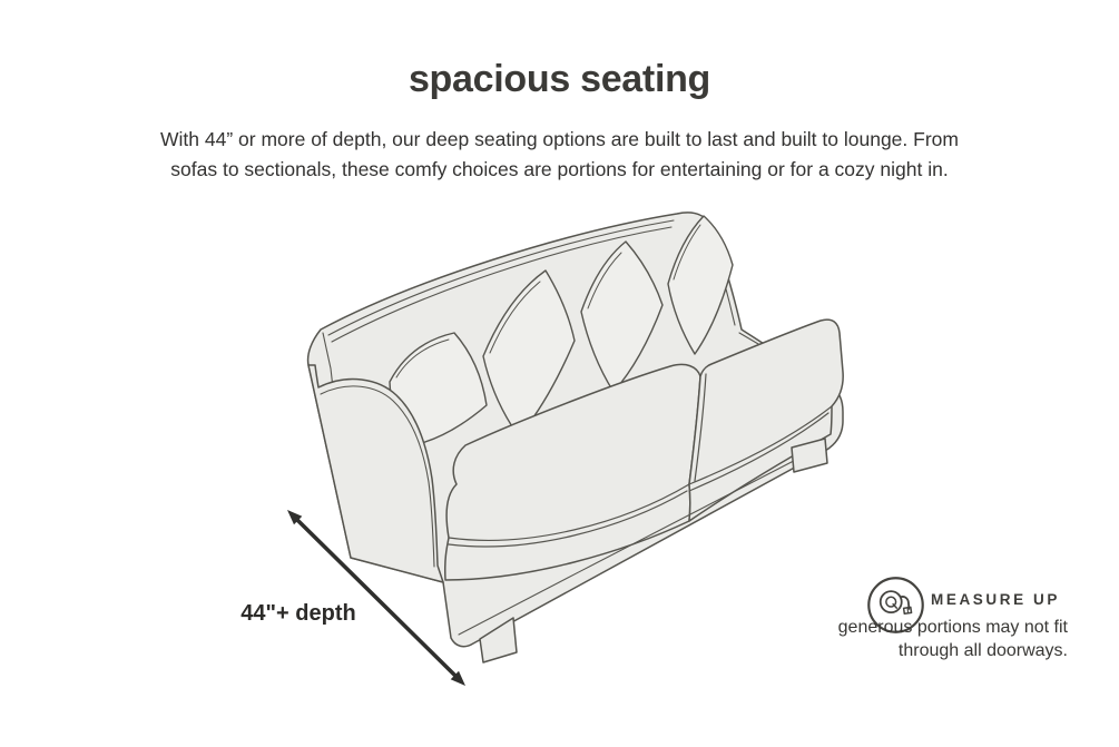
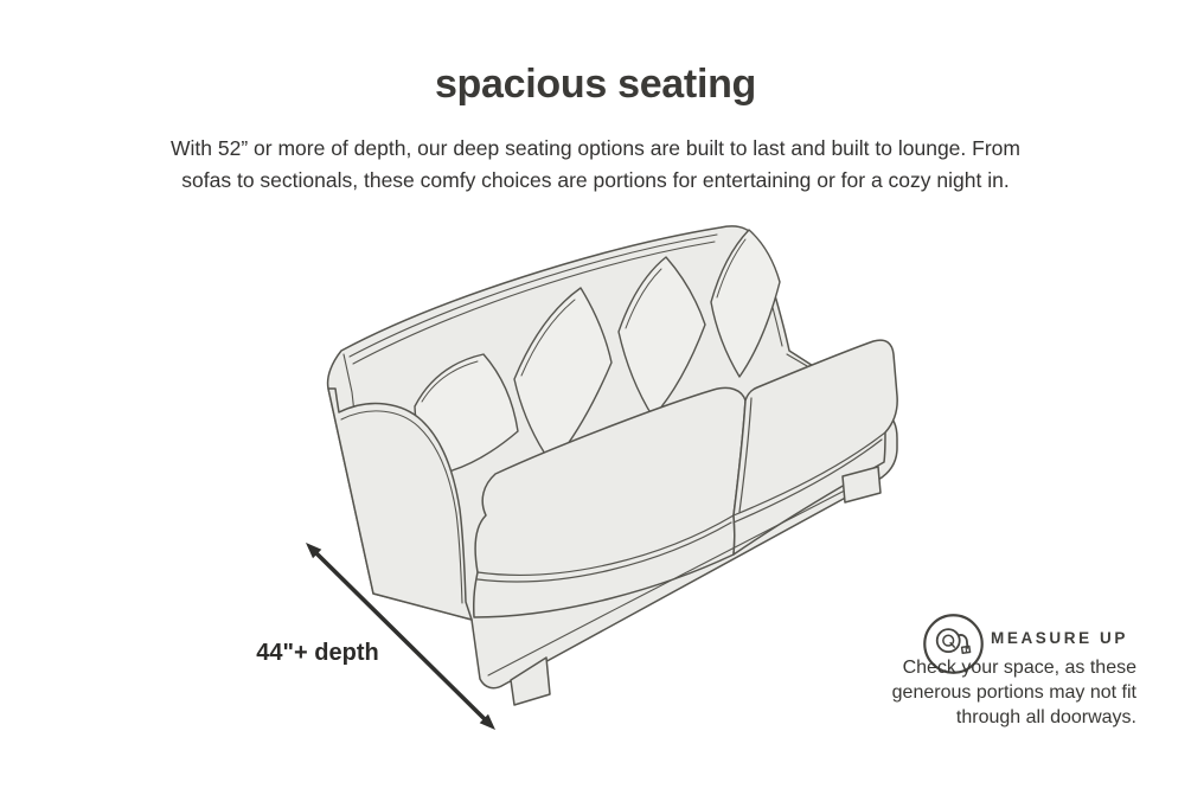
  spacious seating
- With 44” or more of depth, our deep seating options are built to last and built to lounge. From
+ With 52” or more of depth, our deep seating options are built to last and built to lounge. From
  sofas to sectionals, these comfy choices are portions for entertaining or for a cozy night in.
  44"+ depth
  MEASURE UP
+ Check your space, as these
  generous portions may not fit
  through all doorways.
